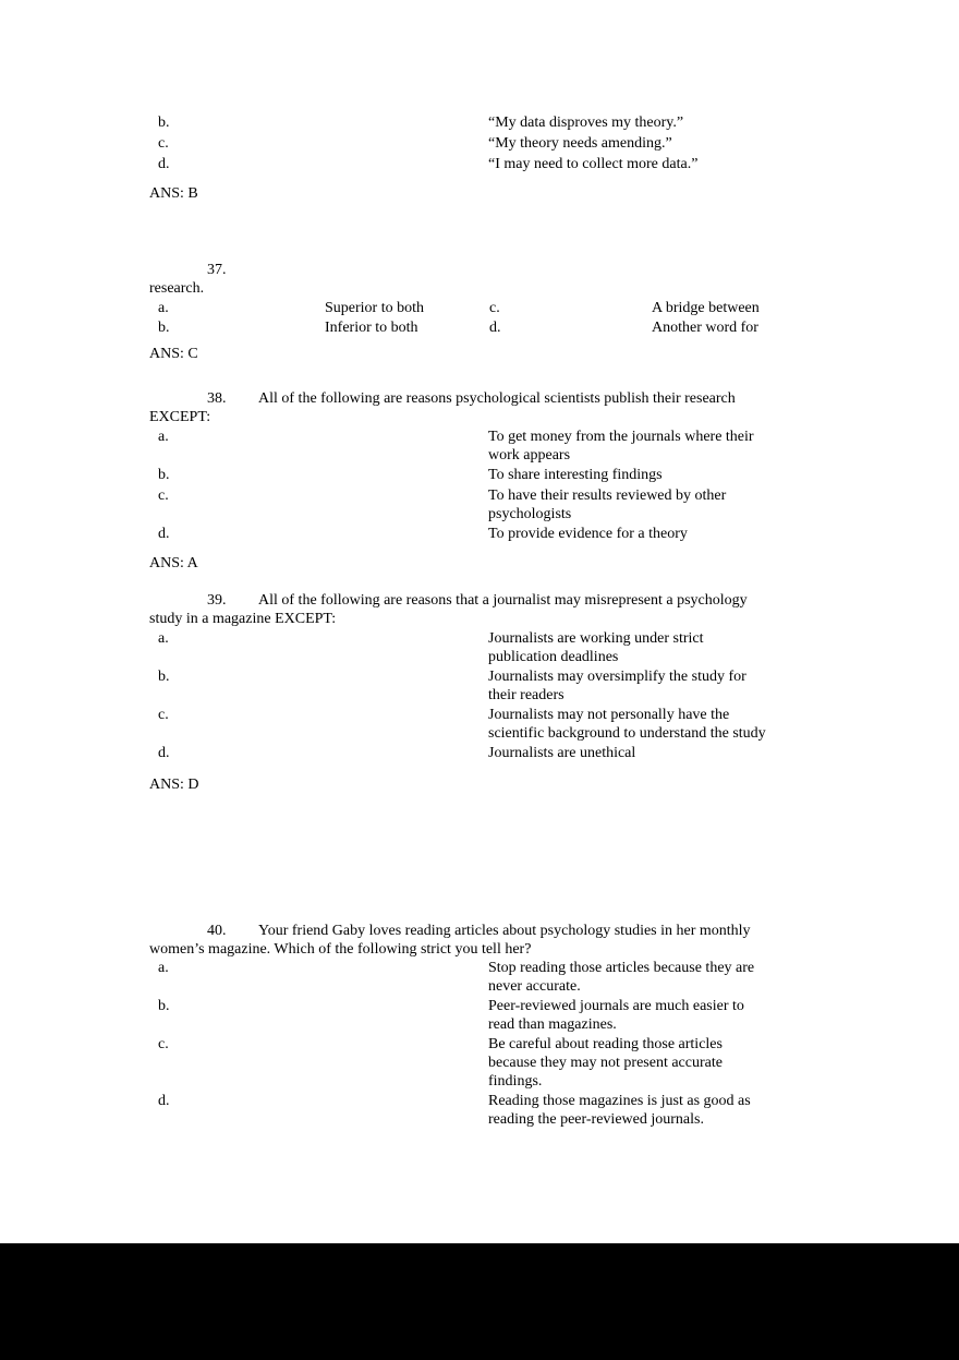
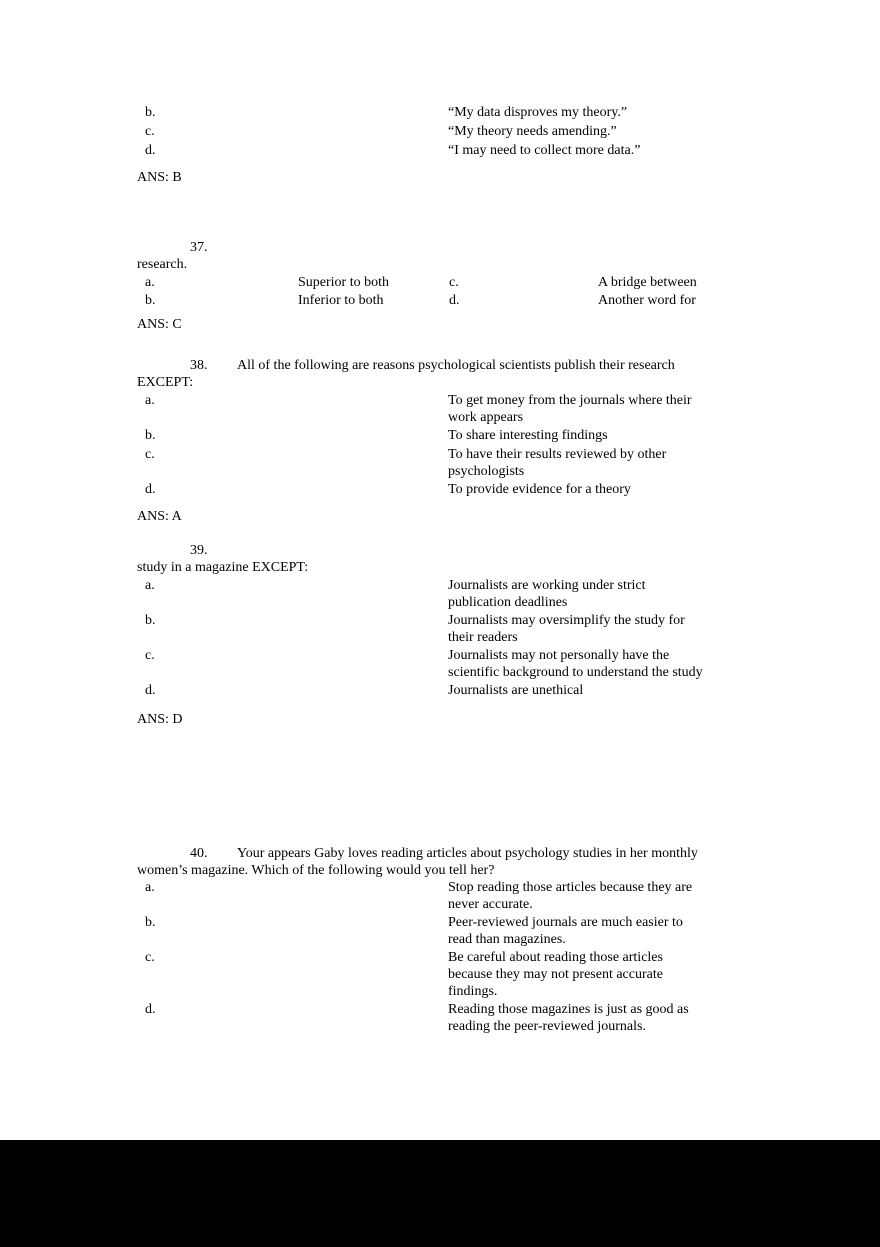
  b.
  “My data disproves my theory.”
  c.
  “My theory needs amending.”
  d.
  “I may need to collect more data.”
  ANS: B
  37.
  research.
  a.
  Superior to both
  c.
  A bridge between
  b.
  Inferior to both
  d.
  Another word for
  ANS: C
  38.
  All of the following are reasons psychological scientists publish their research
  EXCEPT:
  a.
  To get money from the journals where their
  work appears
  b.
  To share interesting findings
  c.
  To have their results reviewed by other
  psychologists
  d.
  To provide evidence for a theory
  ANS: A
  39.
- All of the following are reasons that a journalist may misrepresent a psychology
  study in a magazine EXCEPT:
  a.
  Journalists are working under strict
  publication deadlines
  b.
  Journalists may oversimplify the study for
  their readers
  c.
  Journalists may not personally have the
  scientific background to understand the study
  d.
  Journalists are unethical
  ANS: D
  40.
- Your friend Gaby loves reading articles about psychology studies in her monthly
+ Your appears Gaby loves reading articles about psychology studies in her monthly
- women’s magazine. Which of the following strict you tell her?
+ women’s magazine. Which of the following would you tell her?
  a.
  Stop reading those articles because they are
  never accurate.
  b.
  Peer-reviewed journals are much easier to
  read than magazines.
  c.
  Be careful about reading those articles
  because they may not present accurate
  findings.
  d.
  Reading those magazines is just as good as
  reading the peer-reviewed journals.
